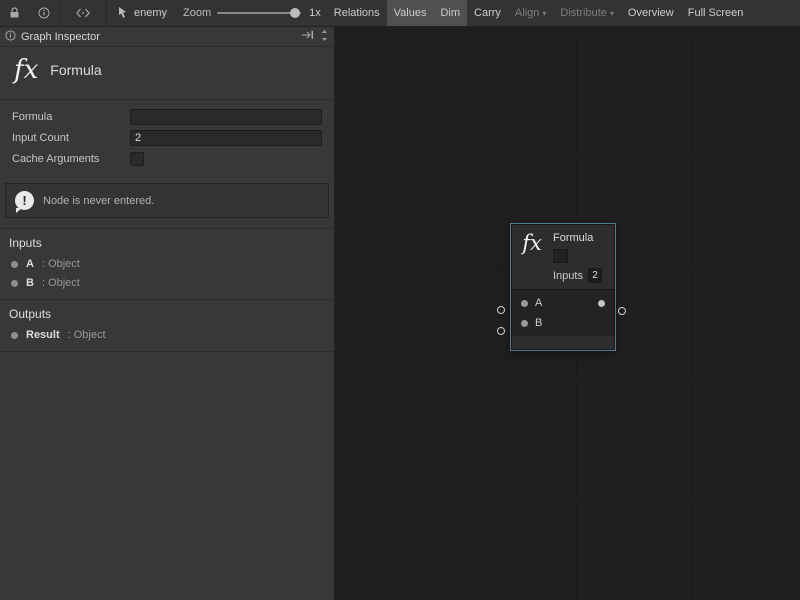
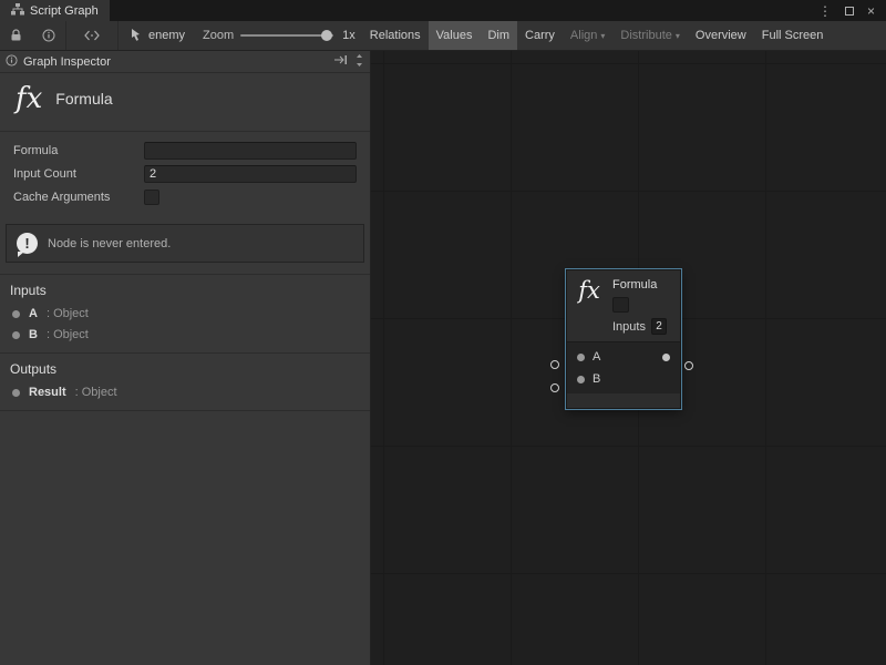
+ Script Graph
+ ⋮
+ ×
  enemy
  Zoom
  1x
  Relations
  Values
  Dim
  Carry
  Align
  ▾
  Distribute
  ▾
  Overview
  Full Screen
  Graph Inspector
  fx
  Formula
  Formula
  Input Count
  2
  Cache Arguments
  !
  Node is never entered.
  Inputs
  A
  : Object
  B
  : Object
  Outputs
  Result
  : Object
  fx
  Formula
  Inputs
  2
  A
  B
